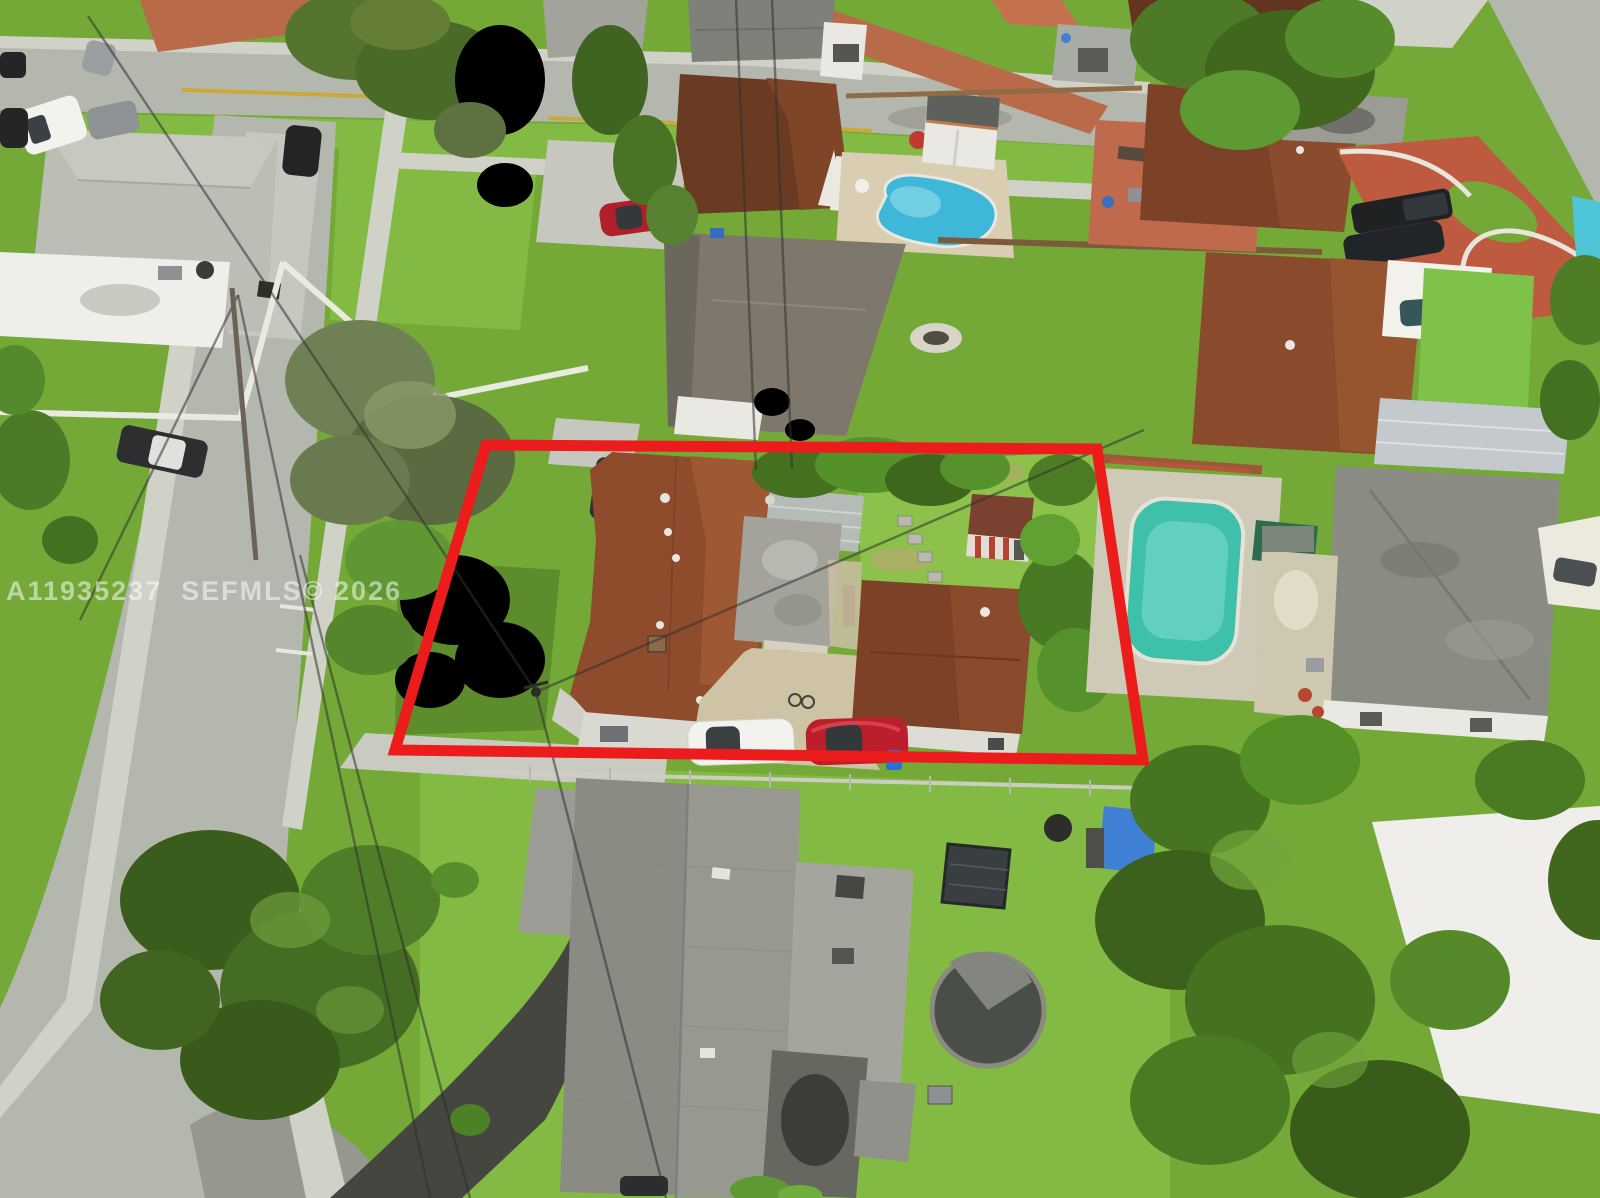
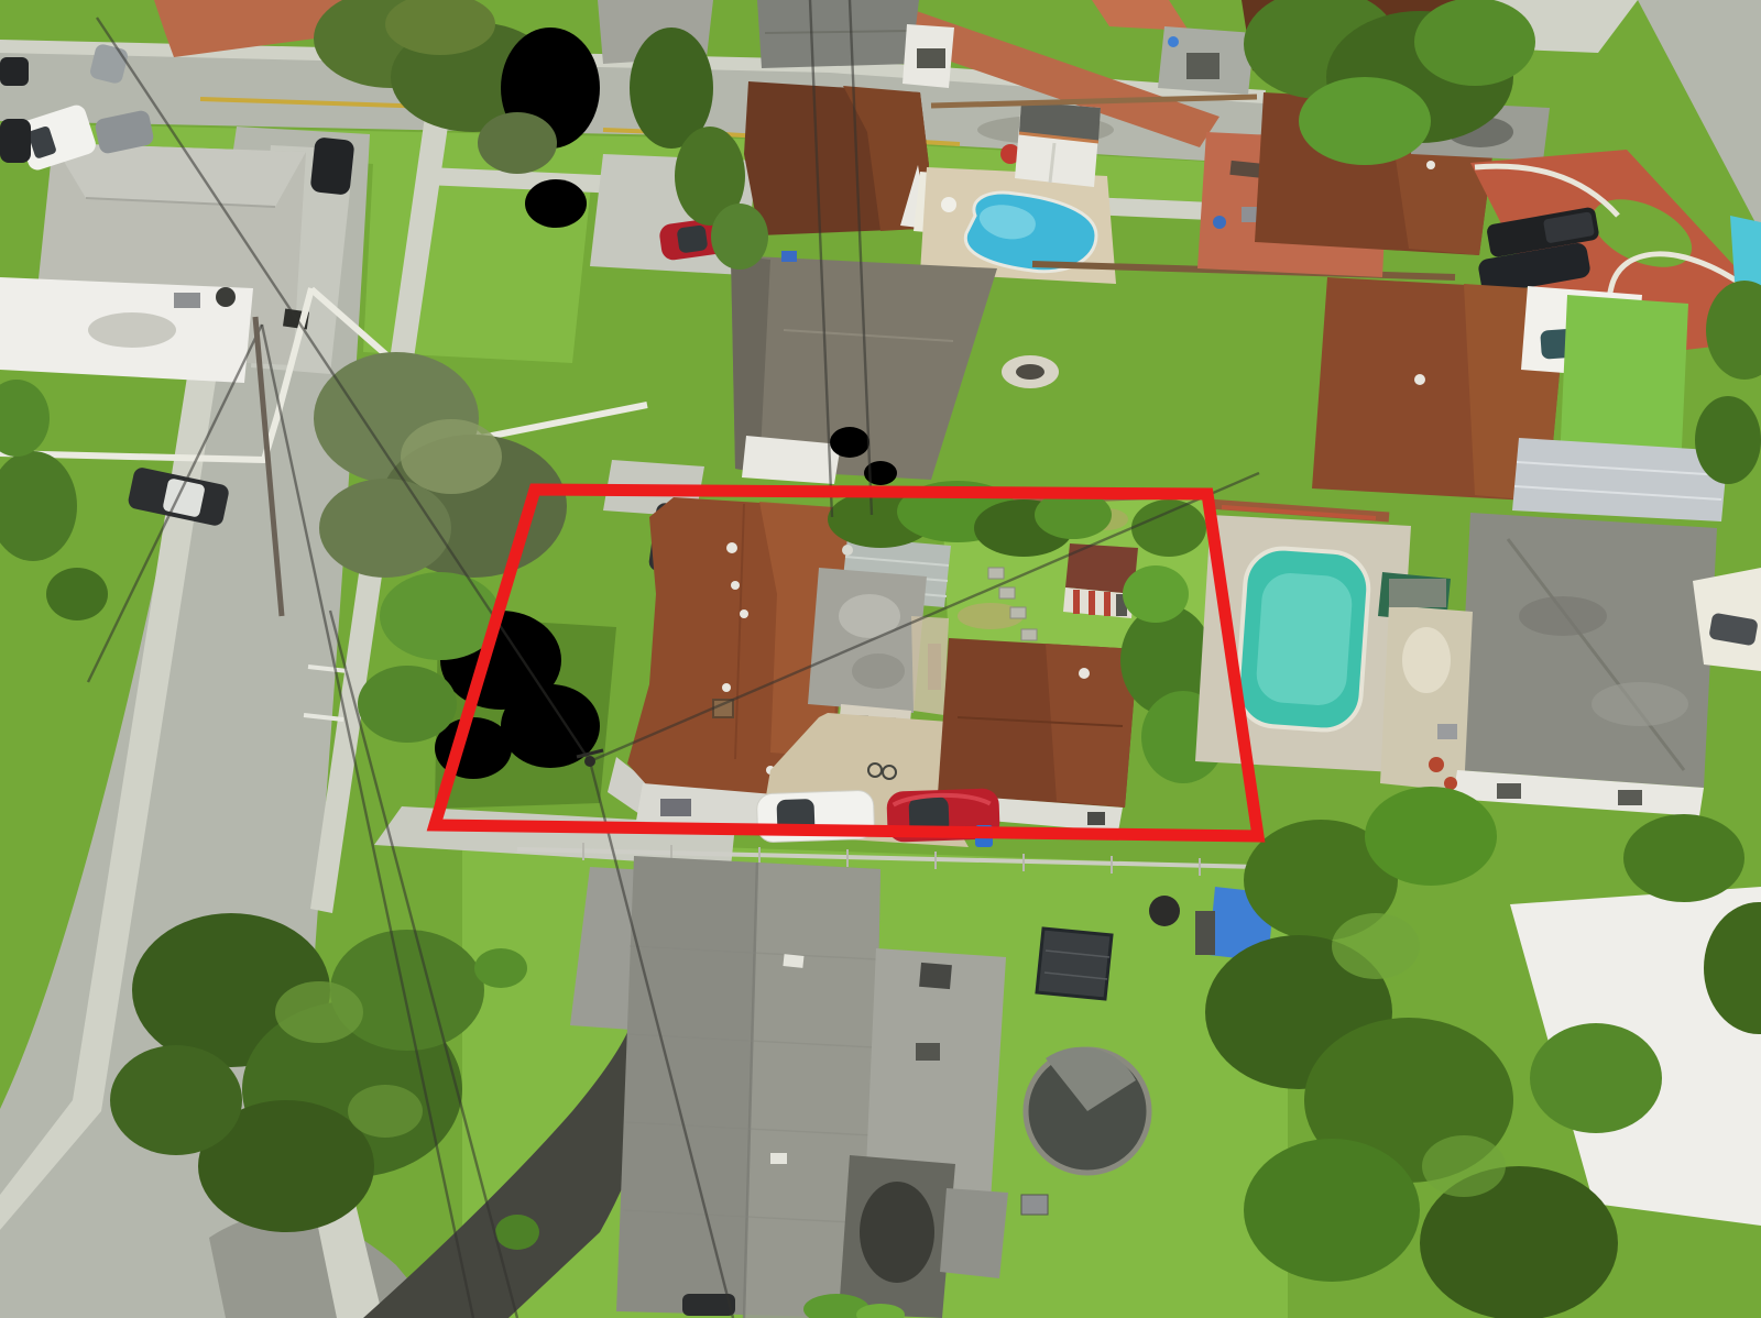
- A11935237 SEFMLS© 2026
